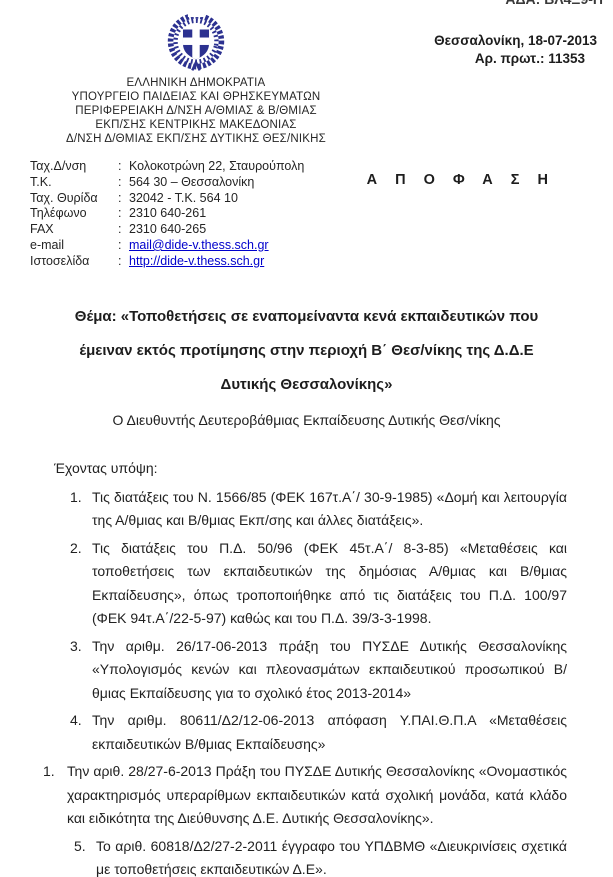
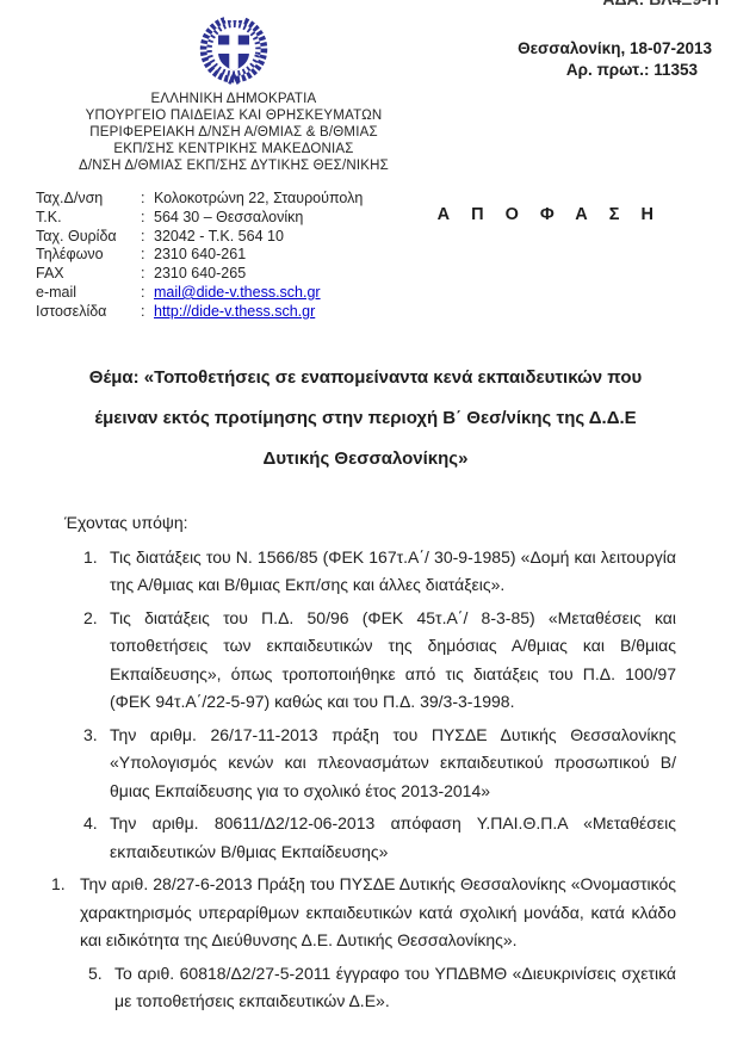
  ΕΛΛΗΝΙΚΗ ΔΗΜΟΚΡΑΤΙΑ
  ΥΠΟΥΡΓΕΙΟ ΠΑΙΔΕΙΑΣ ΚΑΙ ΘΡΗΣΚΕΥΜΑΤΩΝ
  ΠΕΡΙΦΕΡΕΙΑΚΗ Δ/ΝΣΗ Α/ΘΜΙΑΣ & Β/ΘΜΙΑΣ
  ΕΚΠ/ΣΗΣ ΚΕΝΤΡΙΚΗΣ ΜΑΚΕΔΟΝΙΑΣ
  Δ/ΝΣΗ Δ/ΘΜΙΑΣ ΕΚΠ/ΣΗΣ ΔΥΤΙΚΗΣ ΘΕΣ/ΝΙΚΗΣ
  Θεσσαλονίκη, 18-07-2013
  Αρ. πρωτ.: 11353
  Ταχ.Δ/νση
  :
  Κολοκοτρώνη 22, Σταυρούπολη
  Τ.Κ.
  :
  564 30 – Θεσσαλονίκη
  Ταχ. Θυρίδα
  :
  32042 - Τ.Κ. 564 10
  Τηλέφωνο
  :
  2310 640-261
  FAX
  :
  2310 640-265
  e-mail
  :
  mail@dide-v.thess.sch.gr
  Ιστοσελίδα
  :
  http://dide-v.thess.sch.gr
  Α Π Ο Φ Α Σ Η
  Θέμα: «Τοποθετήσεις σε εναπομείναντα κενά εκπαιδευτικών που έμειναν εκτός προτίμησης στην περιοχή Β΄ Θεσ/νίκης της Δ.Δ.Ε Δυτικής Θεσσαλονίκης»
- Ο Διευθυντής Δευτεροβάθμιας Εκπαίδευσης Δυτικής Θεσ/νίκης
  Έχοντας υπόψη:
  1.
  Τις διατάξεις του Ν. 1566/85 (ΦΕΚ 167τ.Α΄/ 30-9-1985) «Δομή και λειτουργία της Α/θμιας και Β/θμιας Εκπ/σης και άλλες διατάξεις».
  2.
  Τις διατάξεις του Π.Δ. 50/96 (ΦΕΚ 45τ.Α΄/ 8-3-85) «Μεταθέσεις και τοποθετήσεις των εκπαιδευτικών της δημόσιας Α/θμιας και Β/θμιας Εκπαίδευσης», όπως τροποποιήθηκε από τις διατάξεις του Π.Δ. 100/97 (ΦΕΚ 94τ.Α΄/22-5-97) καθώς και του Π.Δ. 39/3-3-1998.
  3.
- Την αριθμ. 26/17-06-2013 πράξη του ΠΥΣΔΕ Δυτικής Θεσσαλονίκης «Υπολογισμός κενών και πλεονασμάτων εκπαιδευτικού προσωπικού Β/θμιας Εκπαίδευσης για το σχολικό έτος 2013-2014»
+ Την αριθμ. 26/17-11-2013 πράξη του ΠΥΣΔΕ Δυτικής Θεσσαλονίκης «Υπολογισμός κενών και πλεονασμάτων εκπαιδευτικού προσωπικού Β/θμιας Εκπαίδευσης για το σχολικό έτος 2013-2014»
  4.
  Την αριθμ. 80611/Δ2/12-06-2013 απόφαση Υ.ΠΑΙ.Θ.Π.Α «Μεταθέσεις εκπαιδευτικών Β/θμιας Εκπαίδευσης»
  1.
  Την αριθ. 28/27-6-2013 Πράξη του ΠΥΣΔΕ Δυτικής Θεσσαλονίκης «Ονομαστικός χαρακτηρισμός υπεραρίθμων εκπαιδευτικών κατά σχολική μονάδα, κατά κλάδο και ειδικότητα της Διεύθυνσης Δ.Ε. Δυτικής Θεσσαλονίκης».
  5.
- Το αριθ. 60818/Δ2/27-2-2011 έγγραφο του ΥΠΔΒΜΘ «Διευκρινίσεις σχετικά με τοποθετήσεις εκπαιδευτικών Δ.Ε».
+ Το αριθ. 60818/Δ2/27-5-2011 έγγραφο του ΥΠΔΒΜΘ «Διευκρινίσεις σχετικά με τοποθετήσεις εκπαιδευτικών Δ.Ε».
